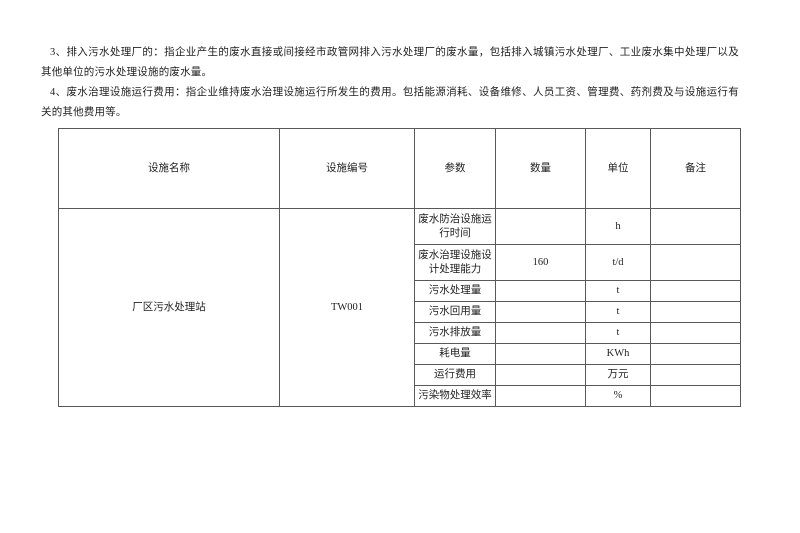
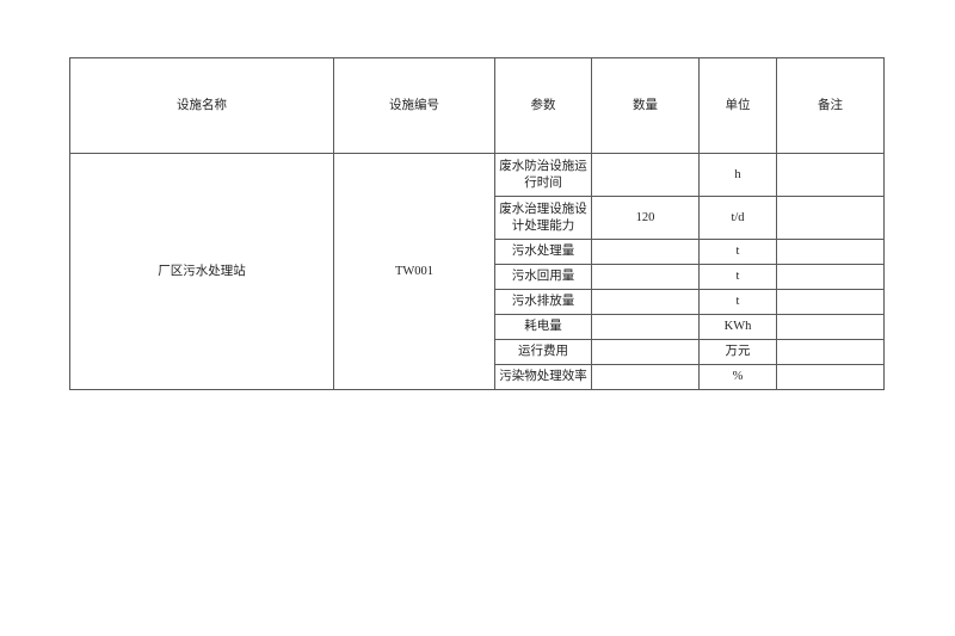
- 3、排入污水处理厂的：指企业产生的废水直接或间接经市政管网排入污水处理厂的废水量，包括排入城镇污水处理厂、工业废水集中处理厂以及其他单位的污水处理设施的废水量。
- 4、废水治理设施运行费用：指企业维持废水治理设施运行所发生的费用。包括能源消耗、设备维修、人员工资、管理费、药剂费及与设施运行有关的其他费用等。
  设施名称	设施编号	参数	数量	单位	备注
  厂区污水处理站	TW001	废水防治设施运行时间		h
- 废水治理设施设计处理能力	160	t/d
+ 废水治理设施设计处理能力	120	t/d
  污水处理量		t
  污水回用量		t
  污水排放量		t
  耗电量		KWh
  运行费用		万元
  污染物处理效率		%
